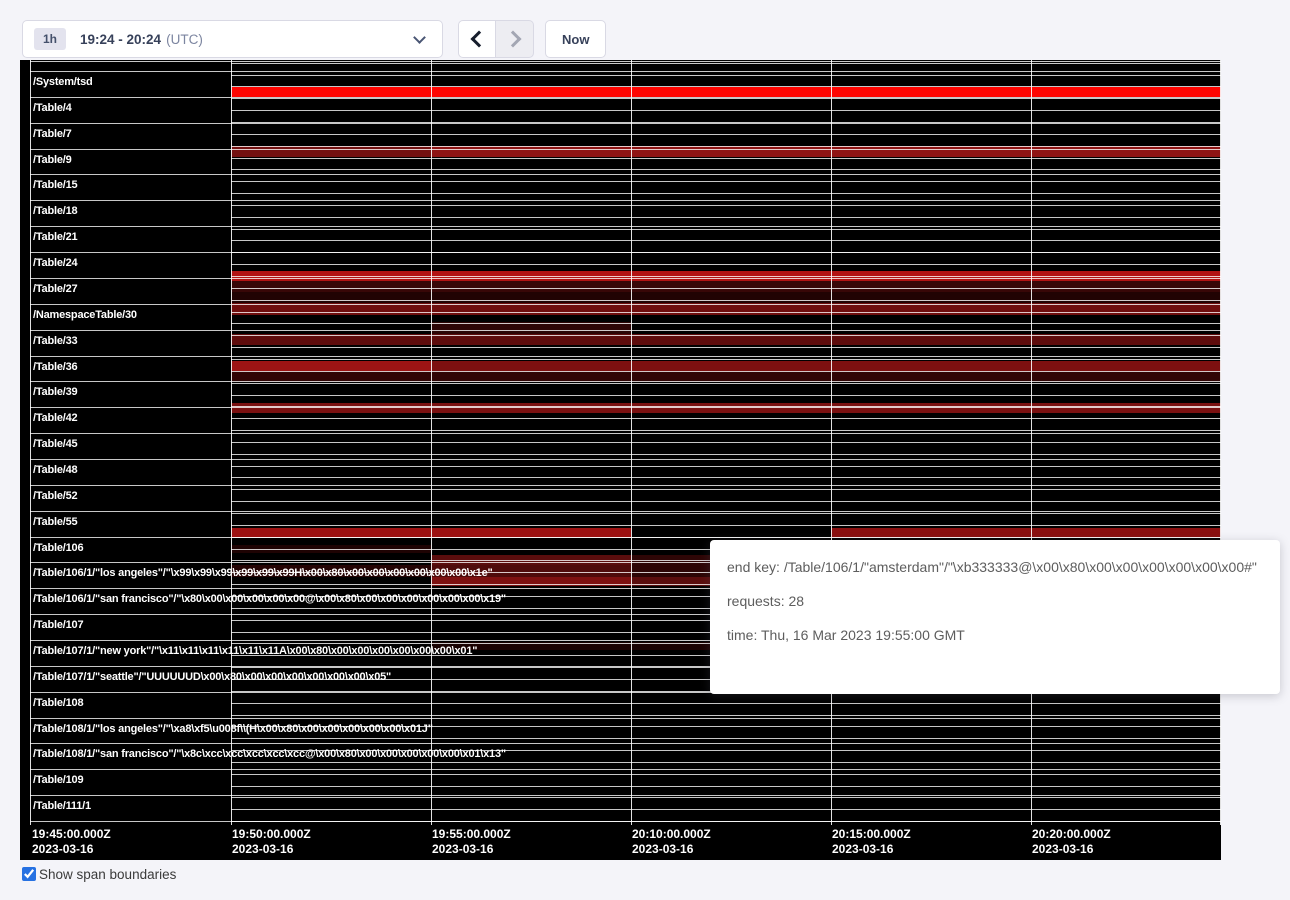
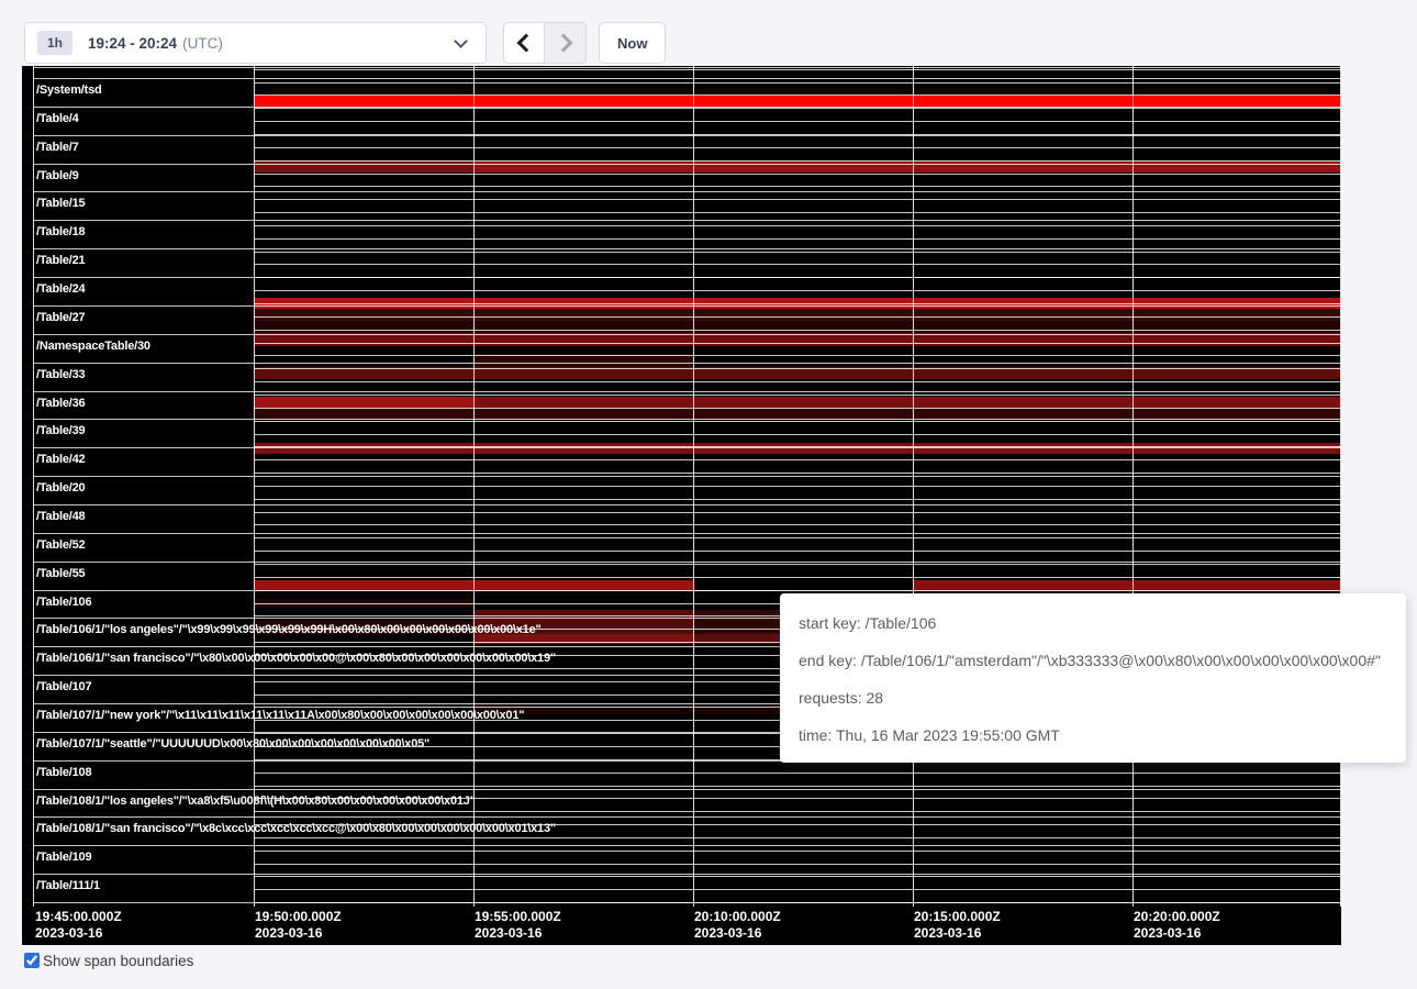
  1h
  19:24 - 20:24
  (UTC)
  Now
  /System/tsd
  /Table/4
  /Table/7
  /Table/9
  /Table/15
  /Table/18
  /Table/21
  /Table/24
  /Table/27
  /NamespaceTable/30
  /Table/33
  /Table/36
  /Table/39
  /Table/42
- /Table/45
+ /Table/20
  /Table/48
  /Table/52
  /Table/55
  /Table/106
  /Table/106/1/"los angeles"/"\x99\x99\x99\x99\x99\x99H\x00\x80\x00\x00\x00\x00\x00\x00\x1e"
  /Table/106/1/"san francisco"/"\x80\x00\x00\x00\x00\x00@\x00\x80\x00\x00\x00\x00\x00\x00\x19"
  /Table/107
  /Table/107/1/"new york"/"\x11\x11\x11\x11\x11\x11A\x00\x80\x00\x00\x00\x00\x00\x00\x01"
  /Table/107/1/"seattle"/"UUUUUUD\x00\x80\x00\x00\x00\x00\x00\x00\x05"
  /Table/108
  /Table/108/1/"los angeles"/"\xa8\xf5\u008f\\(H\x00\x80\x00\x00\x00\x00\x00\x01J"
  /Table/108/1/"san francisco"/"\x8c\xcc\xcc\xcc\xcc\xcc@\x00\x80\x00\x00\x00\x00\x00\x01\x13"
  /Table/109
  /Table/111/1
  19:45:00.000Z
  2023-03-16
  19:50:00.000Z
  2023-03-16
  19:55:00.000Z
  2023-03-16
  20:10:00.000Z
  2023-03-16
  20:15:00.000Z
  2023-03-16
  20:20:00.000Z
  2023-03-16
+ start key: /Table/106
  end key: /Table/106/1/"amsterdam"/"\xb333333@\x00\x80\x00\x00\x00\x00\x00\x00#"
  requests: 28
  time: Thu, 16 Mar 2023 19:55:00 GMT
  Show span boundaries
